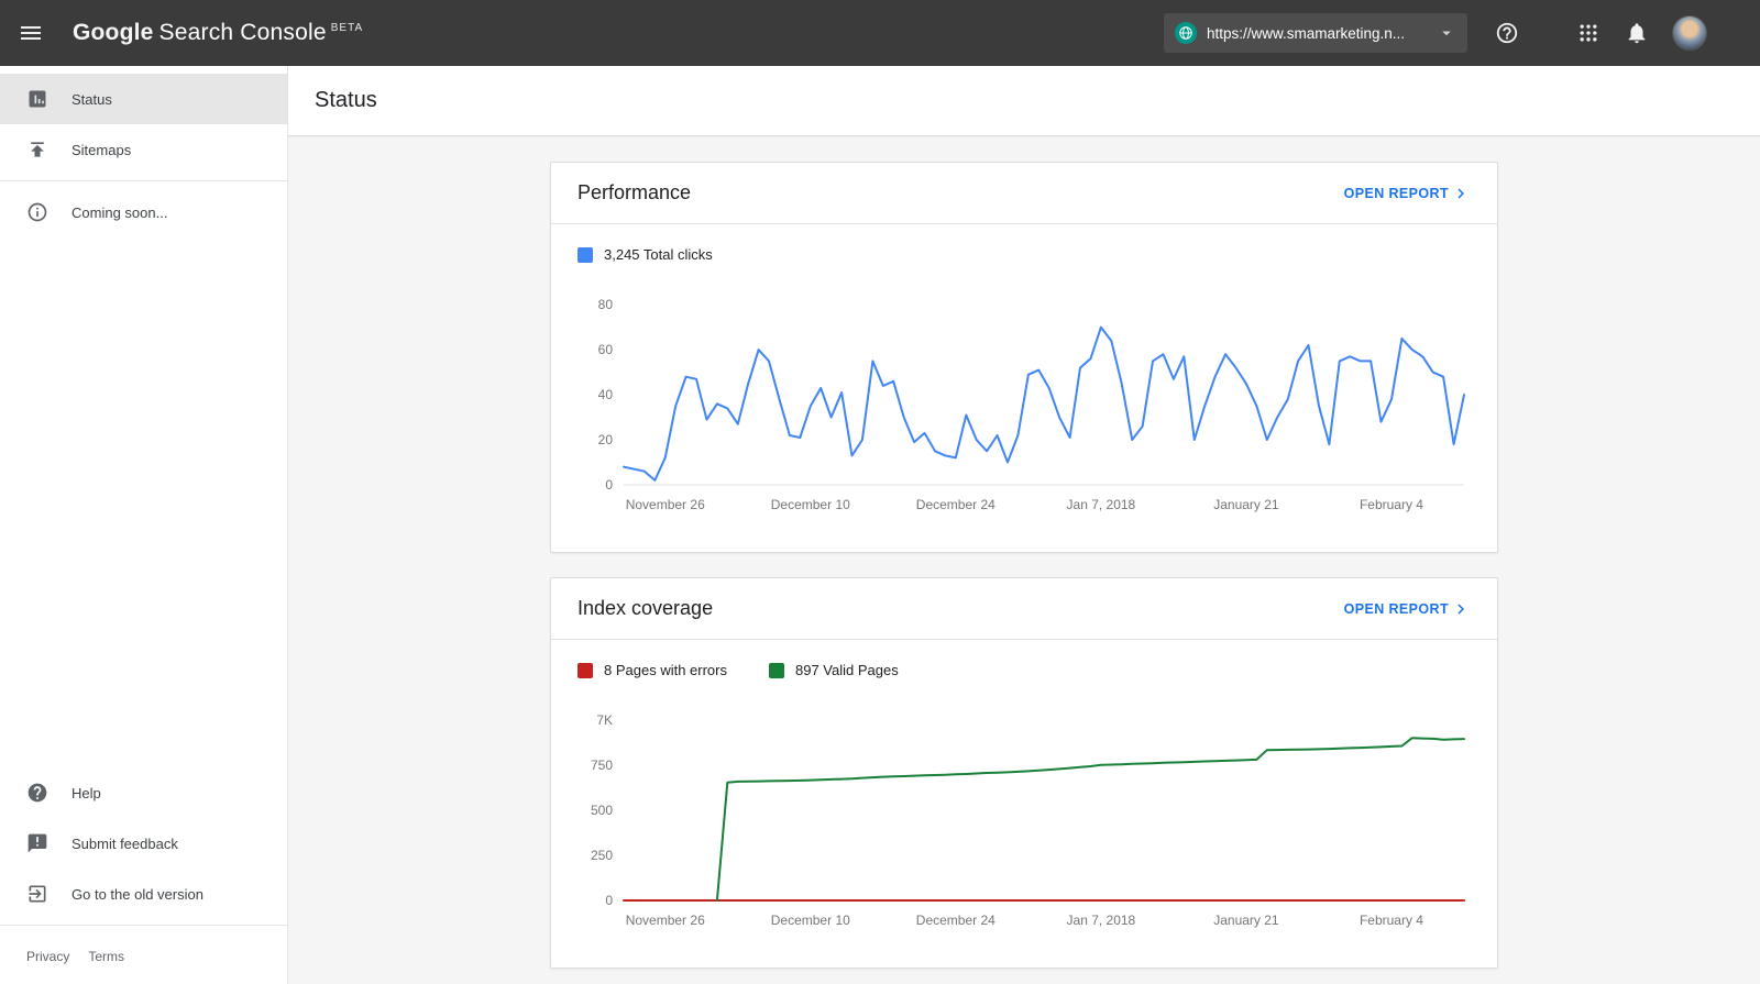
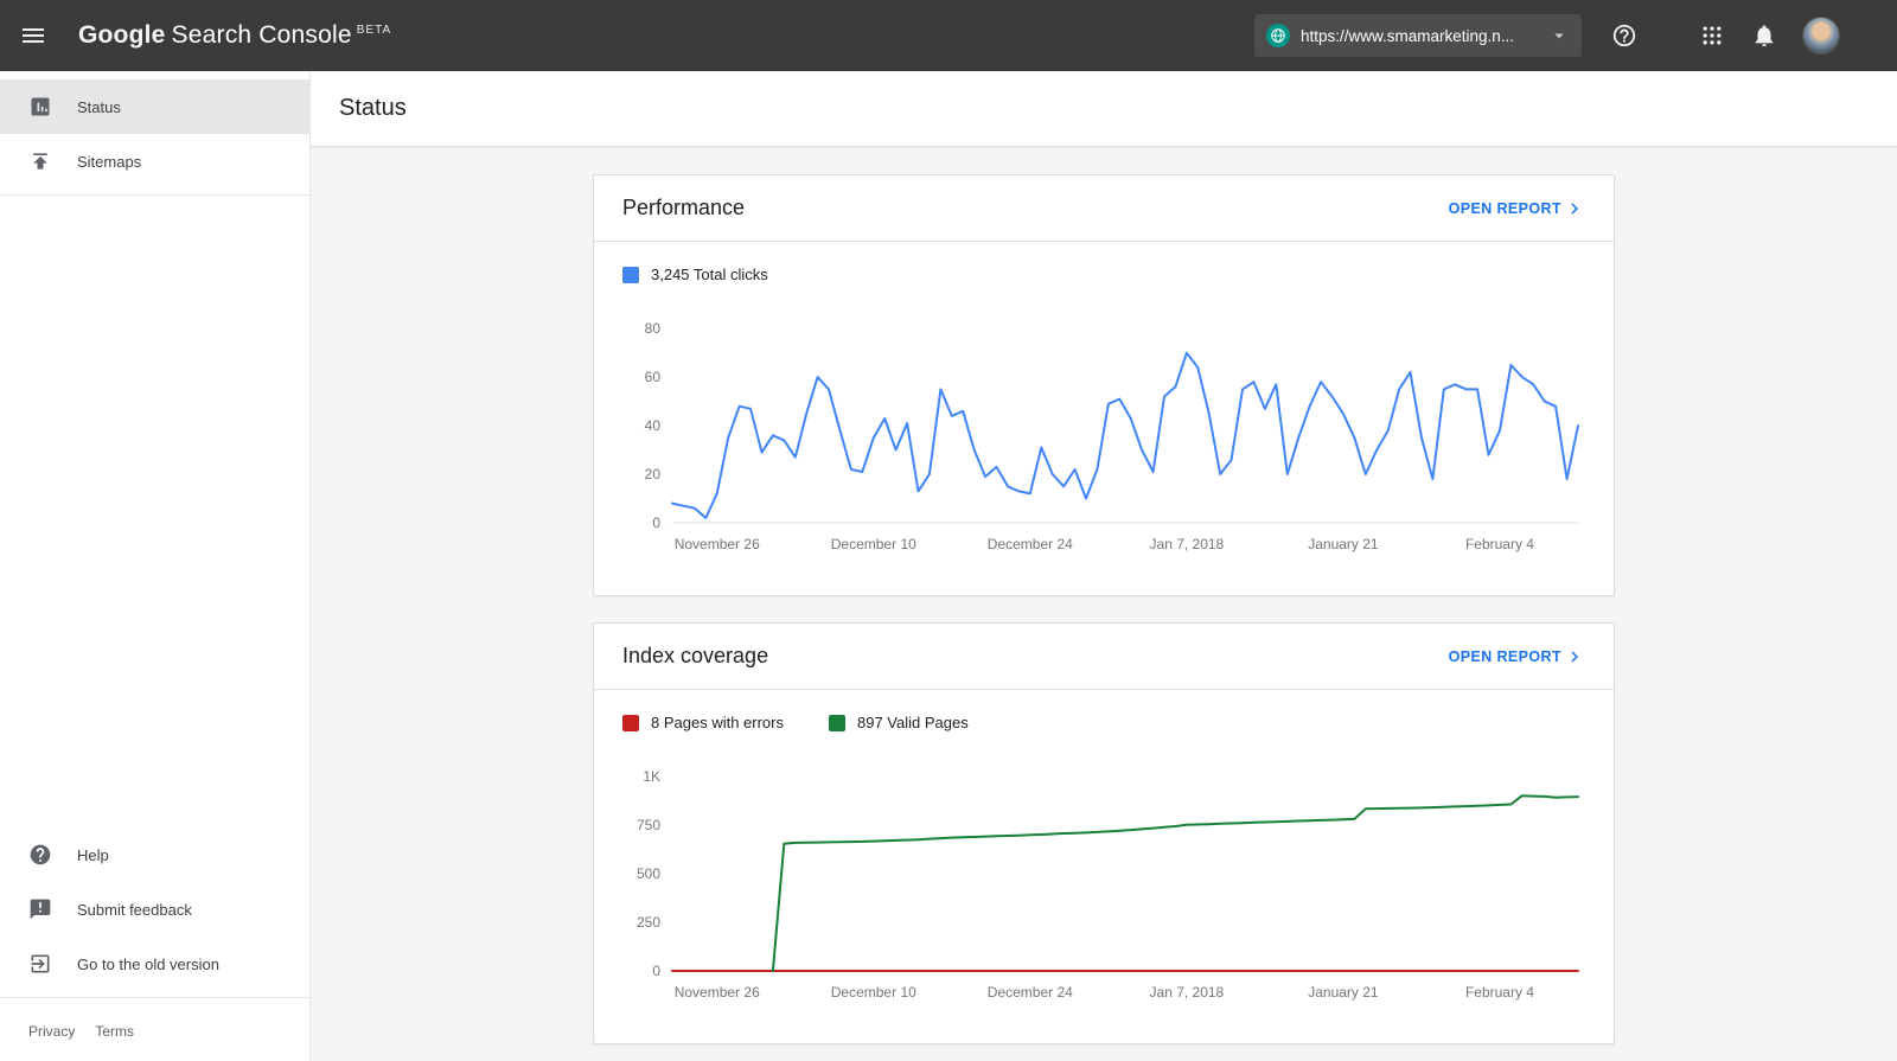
  Google Search Console BETA
  https://www.smamarketing.n...
  Status
  Sitemaps
- Coming soon...
  Help
  Submit feedback
  Go to the old version
  Privacy
  Terms
  Status
  Performance
  OPEN REPORT
  3,245 Total clicks
  0
  20
  40
  60
  80
  November 26
  December 10
  December 24
  Jan 7, 2018
  January 21
  February 4
  Index coverage
  OPEN REPORT
  8 Pages with errors
  897 Valid Pages
  0
  250
  500
  750
- 7K
+ 1K
  November 26
  December 10
  December 24
  Jan 7, 2018
  January 21
  February 4
